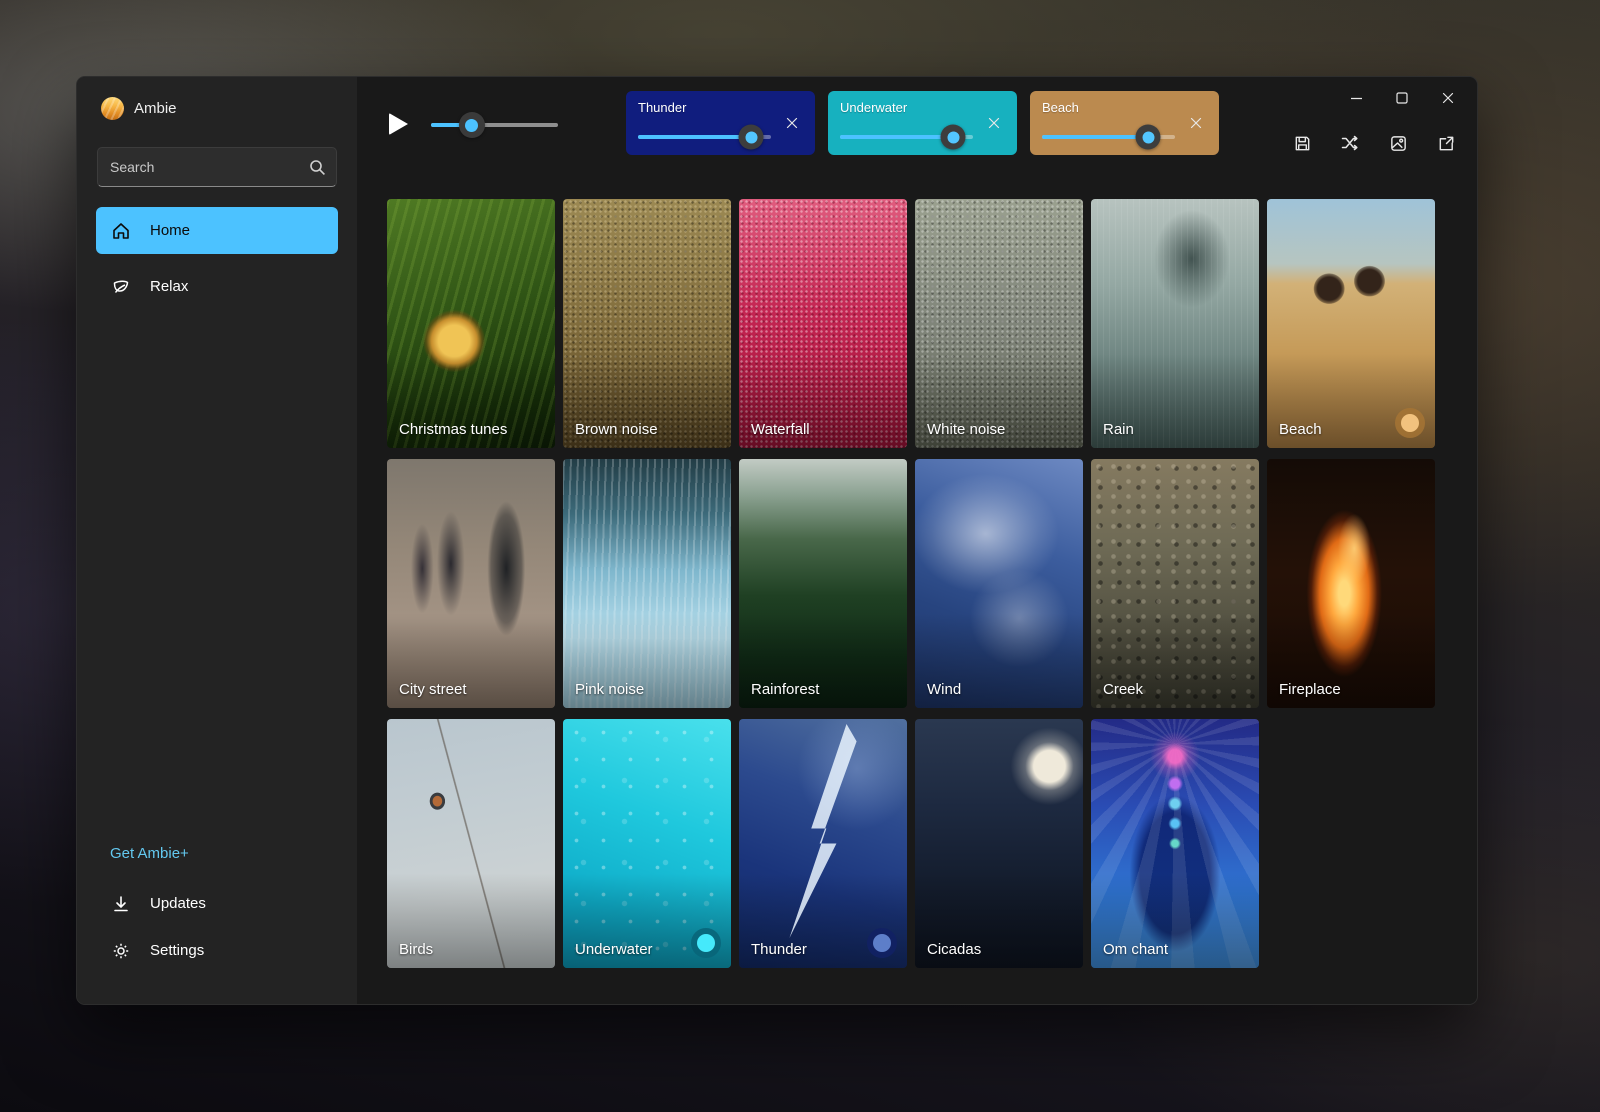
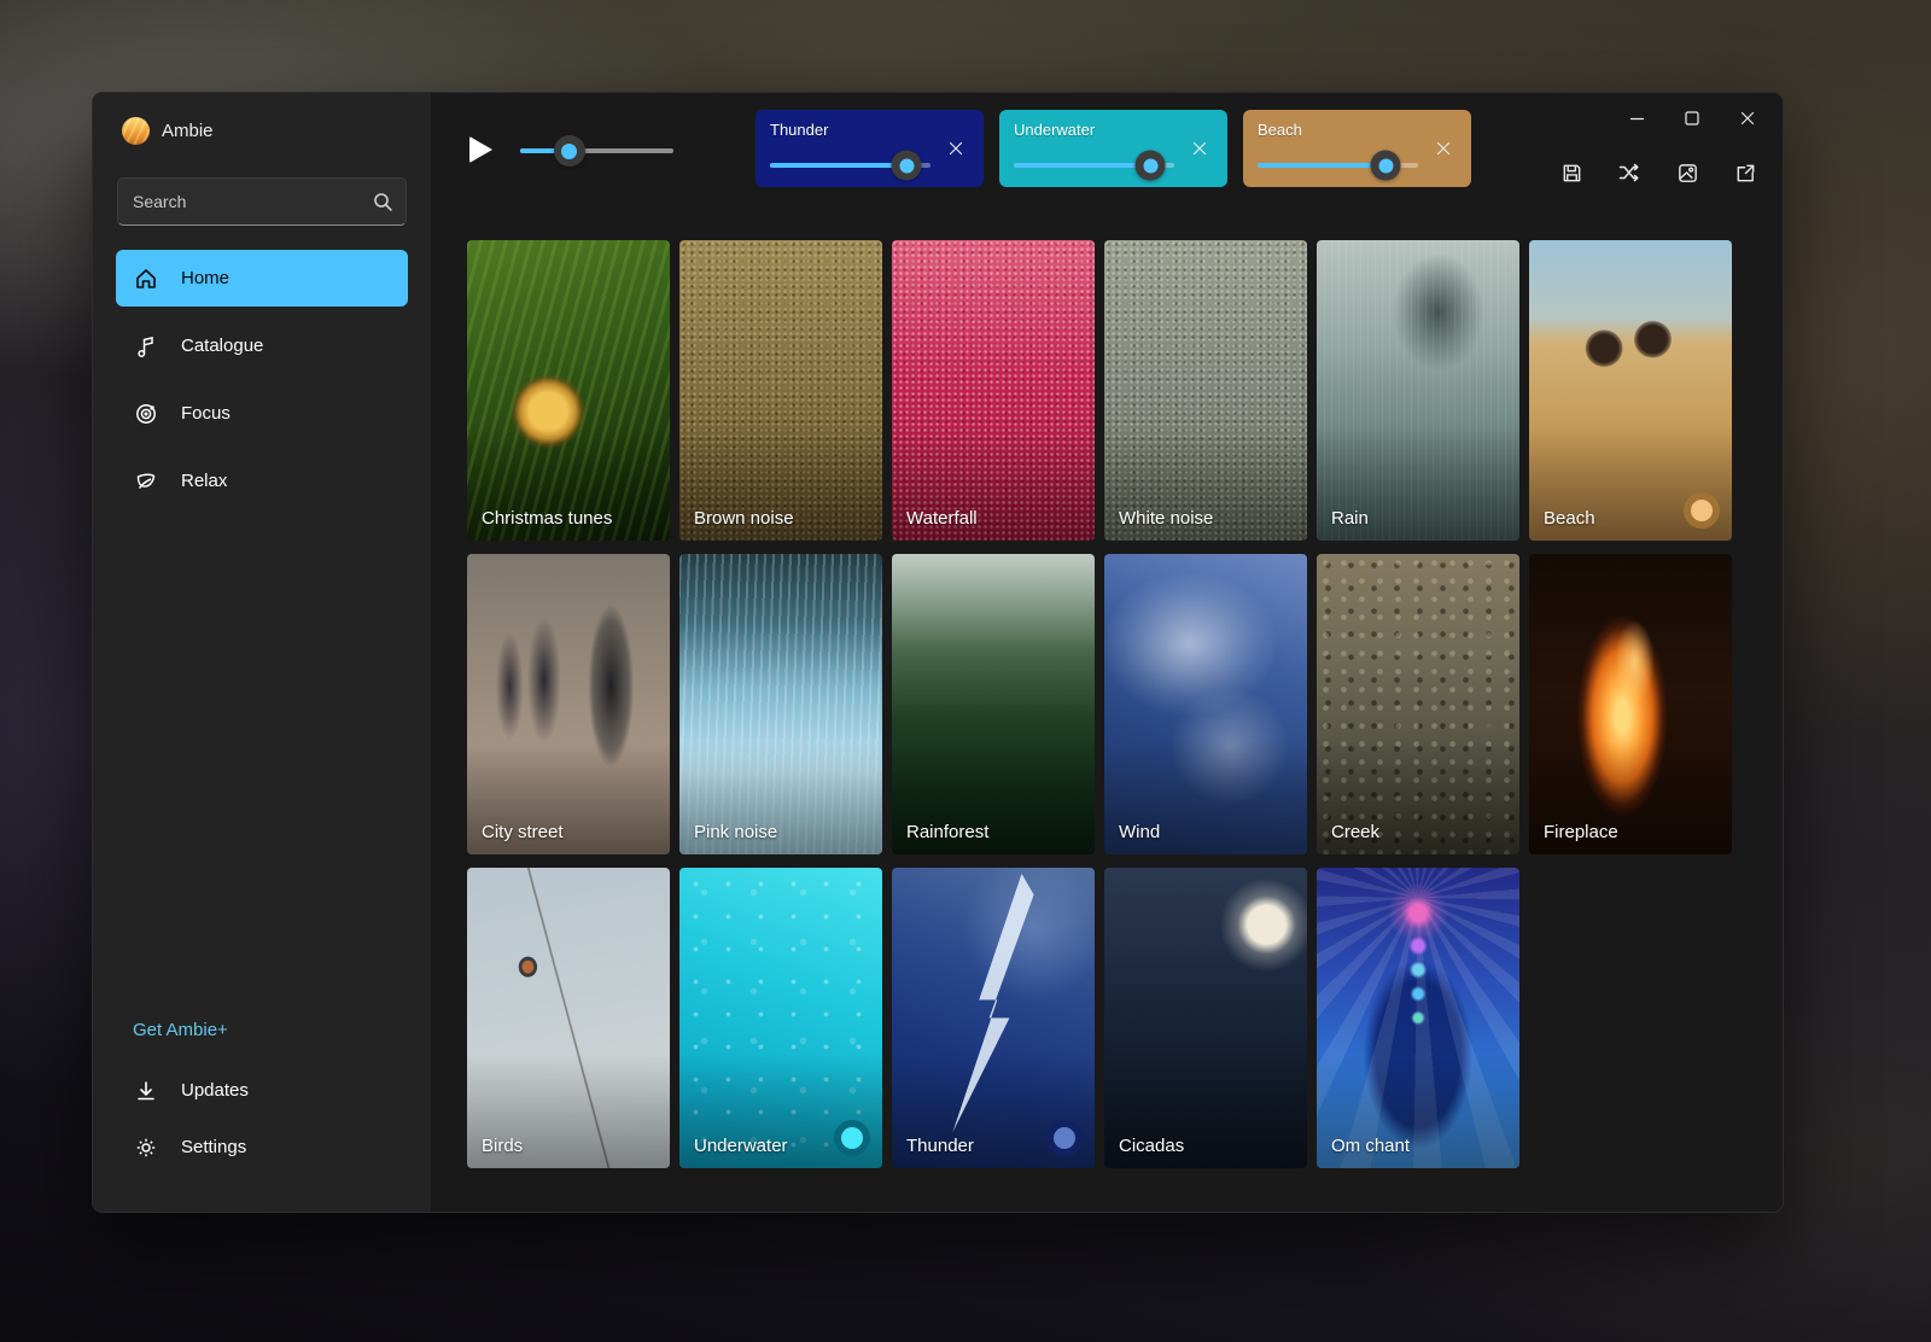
  Ambie
  Search
  Home
+ Catalogue
+ Focus
  Relax
  Get Ambie+
  Updates
  Settings
  Thunder
  Underwater
  Beach
  Christmas tunes
  Brown noise
  Waterfall
  White noise
  Rain
  Beach
  City street
  Pink noise
  Rainforest
  Wind
  Creek
  Fireplace
  Birds
  Underwater
  Thunder
  Cicadas
  Om chant
